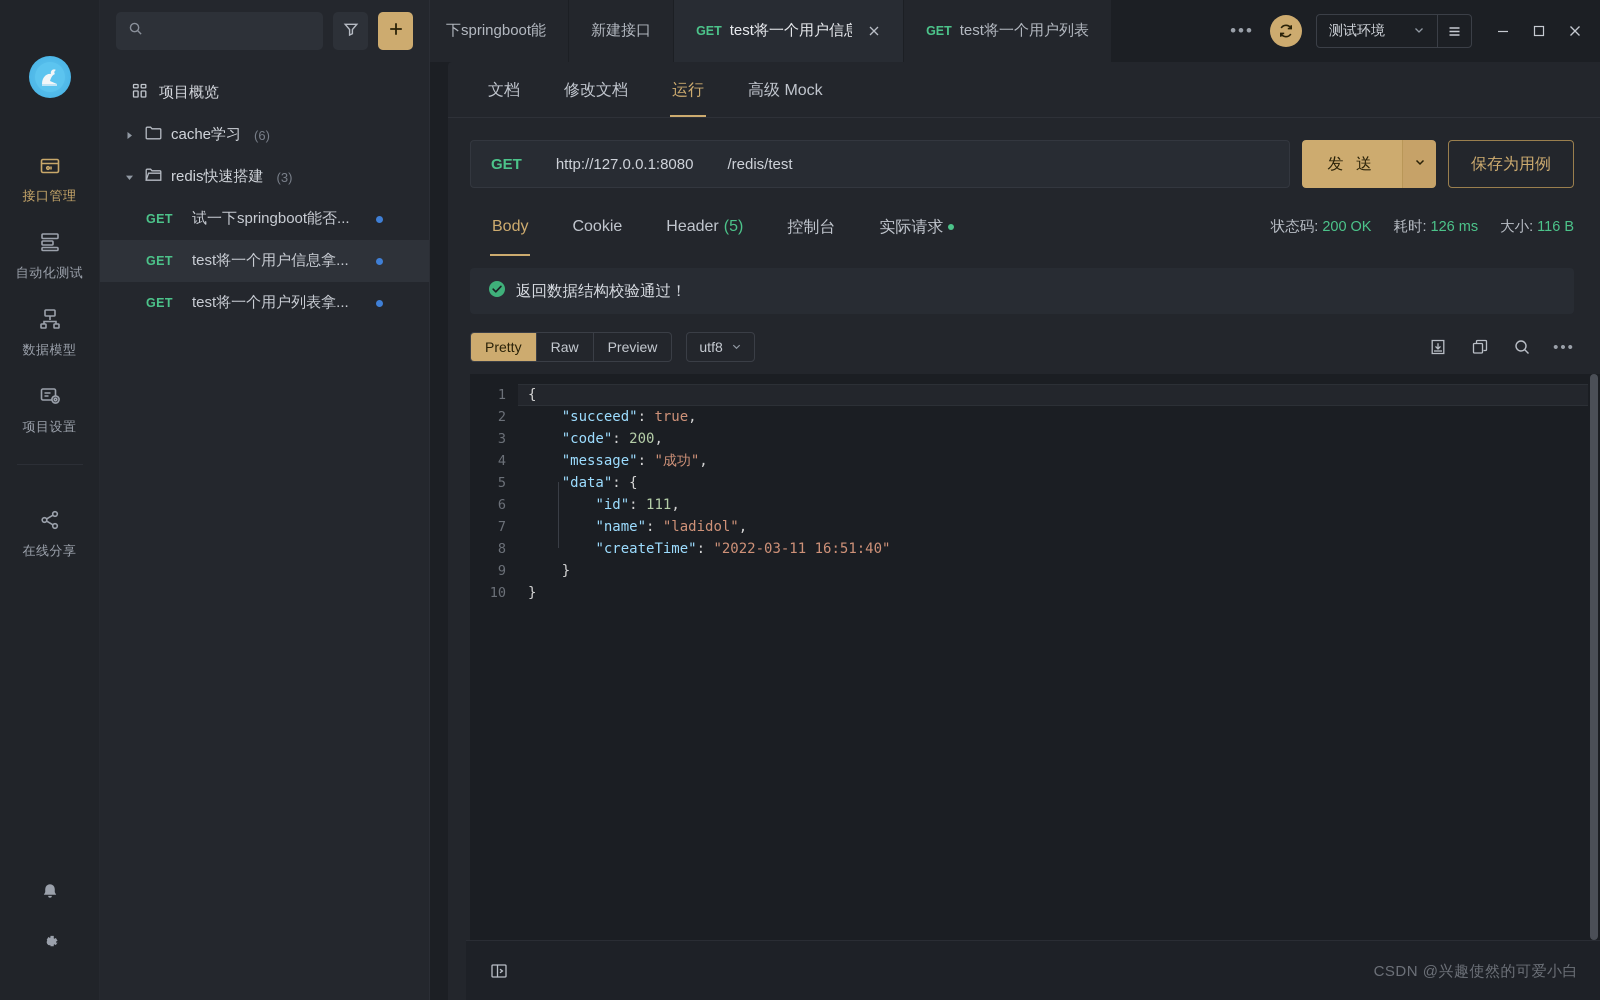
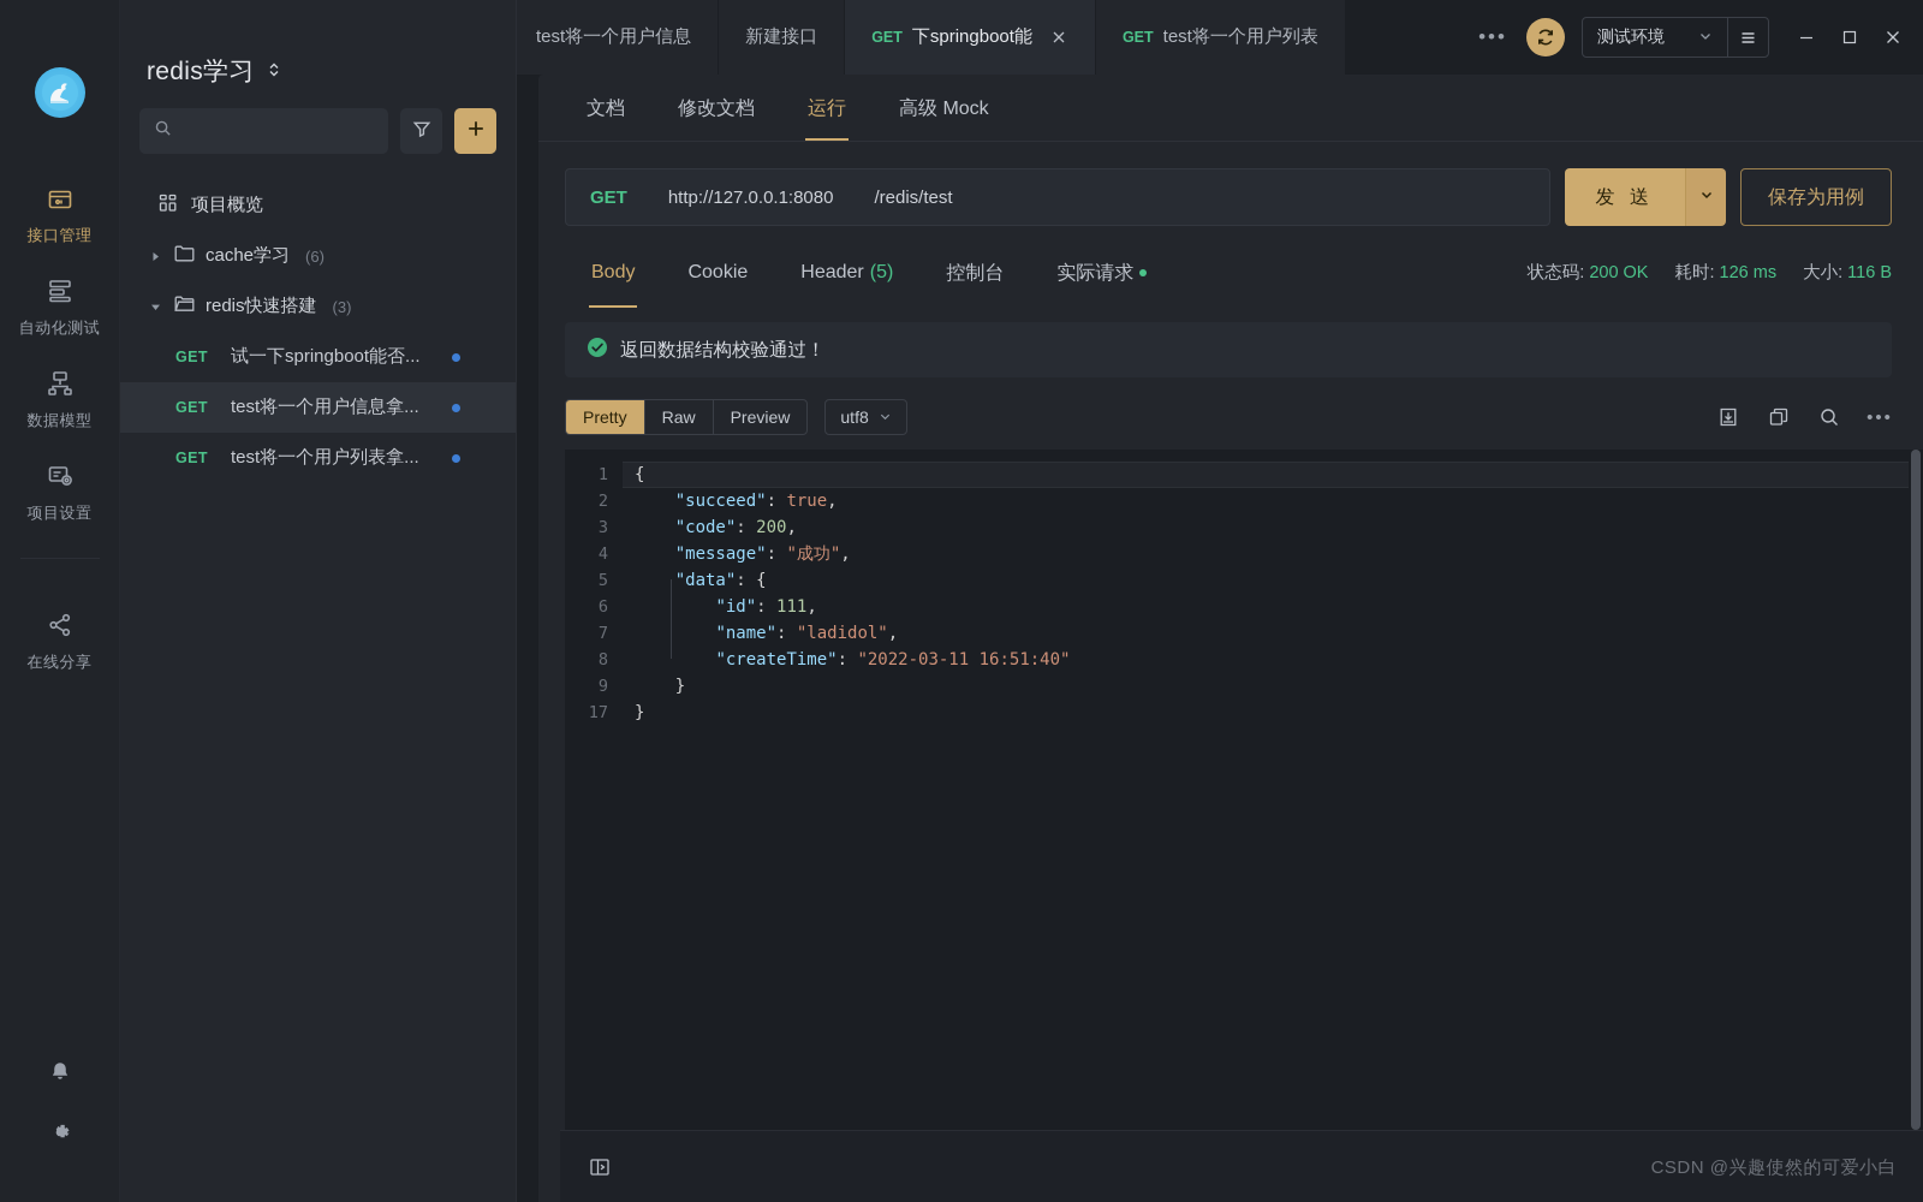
  接口管理
  自动化测试
  数据模型
  项目设置
  在线分享
+ redis学习
  项目概览
  cache学习
  (6)
  redis快速搭建
  (3)
  GET
  试一下springboot能否...
  GET
  test将一个用户信息拿...
  GET
  test将一个用户列表拿...
- 下springboot能
+ test将一个用户信息
  新建接口
  GET
- test将一个用户信息
+ 下springboot能
  GET
  test将一个用户列表
  •••
  测试环境
  文档
  修改文档
  运行
  高级 Mock
  GET
  http://127.0.0.1:8080
  /redis/test
  发 送
  保存为用例
  Body
  Cookie
  Header
  (5)
  控制台
  实际请求
  状态码: 200 OK
  耗时: 126 ms
  大小: 116 B
  返回数据结构校验通过！
  Pretty
  Raw
  Preview
  utf8
  •••
  1
  2
  3
  4
  5
  6
  7
  8
  9
- 10
+ 17
  {
  "succeed": true,
  "code": 200,
  "message": "成功",
  "data": {
  "id": 111,
  "name": "ladidol",
  "createTime": "2022-03-11 16:51:40"
  }
  }
  CSDN @兴趣使然的可爱小白
